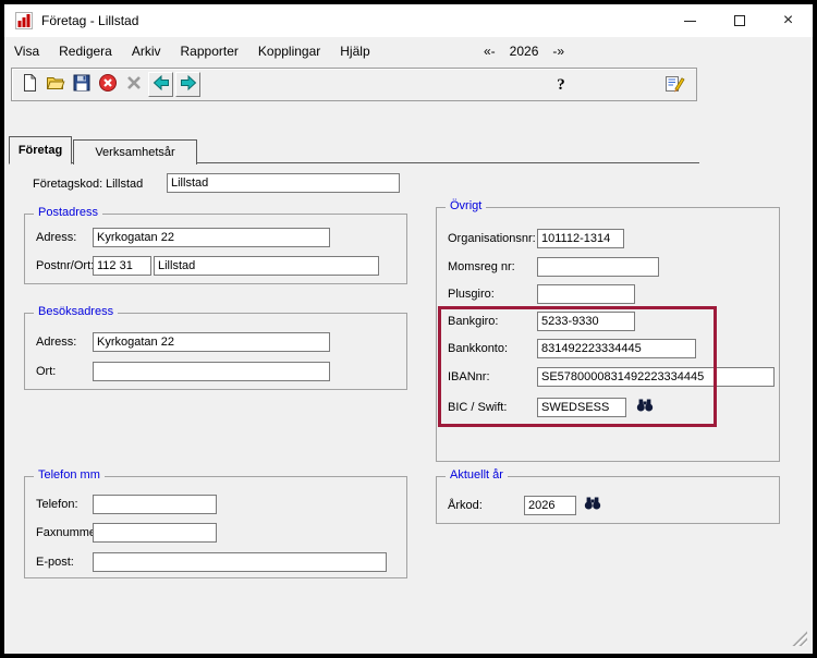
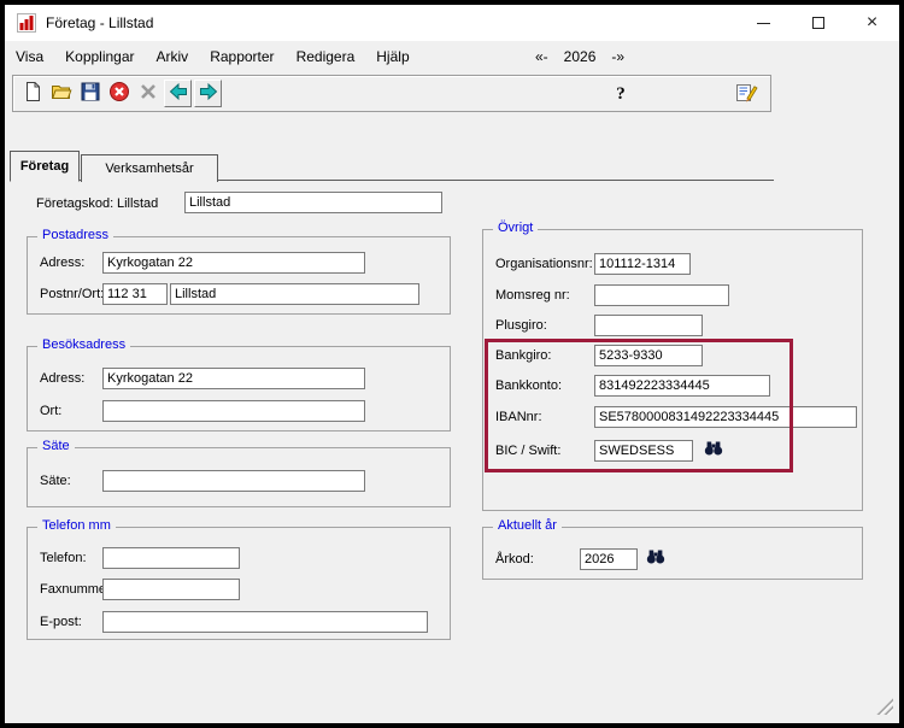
  Företag - Lillstad
  ×
  Visa
- Redigera
+ Kopplingar
  Arkiv
  Rapporter
- Kopplingar
+ Redigera
  Hjälp
  «-
  2026
  -»
  ?
  Företag
  Verksamhetsår
  Företagskod:
  Lillstad
  Lillstad
  Postadress
  Adress:
  Kyrkogatan 22
  Postnr/Ort
  112 31
  Lillstad
  Besöksadress
  Adress:
  Kyrkogatan 22
  Ort:
+ Säte
+ Säte:
  Telefon mm
  Telefon:
  Faxnumm
  E-post:
  Övrigt
  Organisationsnr:
  101112-1314
  Momsreg nr:
  Plusgiro:
  Bankgiro:
  5233-9330
  Bankkonto:
  831492223334445
  IBANnr:
  SE5780000831492223334445
  BIC / Swift:
  SWEDSESS
  Aktuellt år
  Årkod:
  2026
